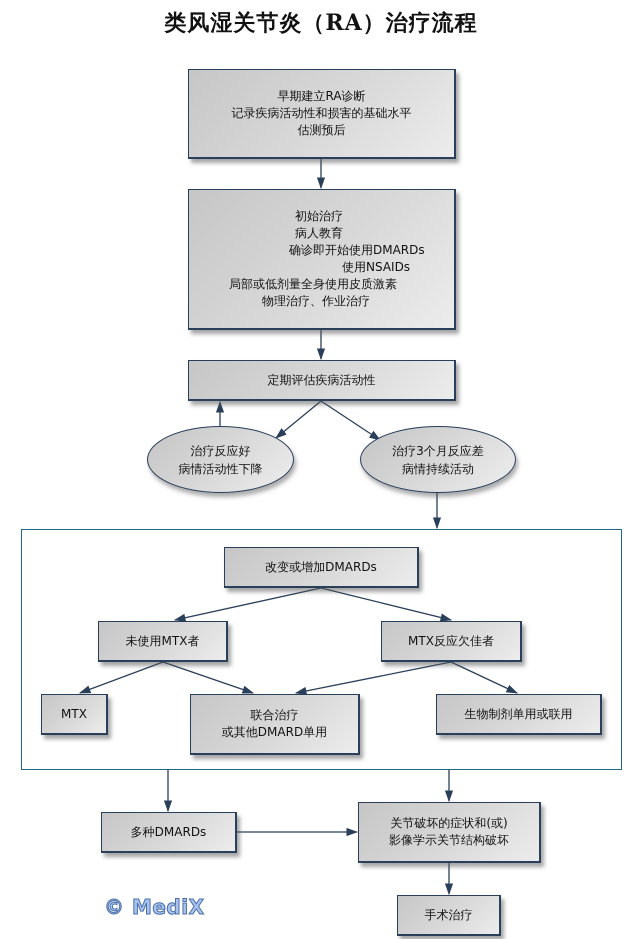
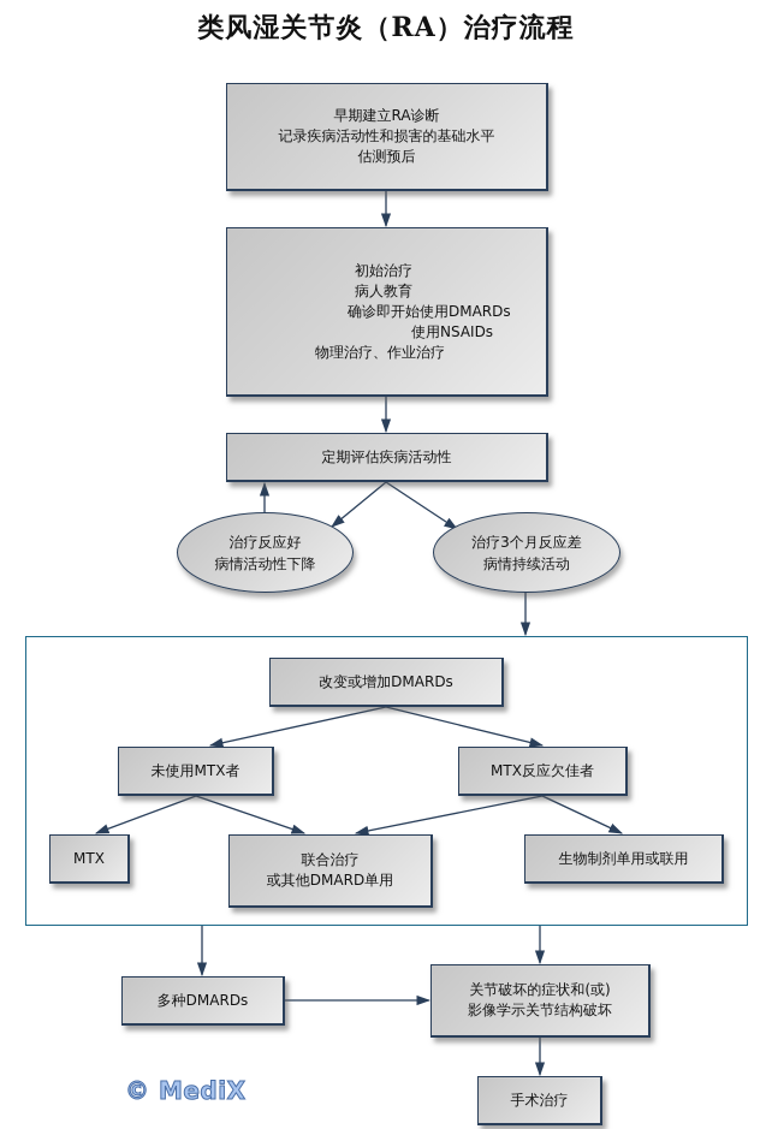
  类风湿关节炎（RA）治疗流程
  早期建立RA诊断
  记录疾病活动性和损害的基础水平
  估测预后
  初始治疗
  病人教育
  确诊即开始使用DMARDs
  使用NSAIDs
- 局部或低剂量全身使用皮质激素
  物理治疗、作业治疗
  定期评估疾病活动性
  治疗反应好
  病情活动性下降
  治疗3个月反应差
  病情持续活动
  改变或增加DMARDs
  未使用MTX者
  MTX反应欠佳者
  MTX
  联合治疗
  或其他DMARD单用
  生物制剂单用或联用
  多种DMARDs
  关节破坏的症状和(或)
  影像学示关节结构破坏
  手术治疗
  © MediX
